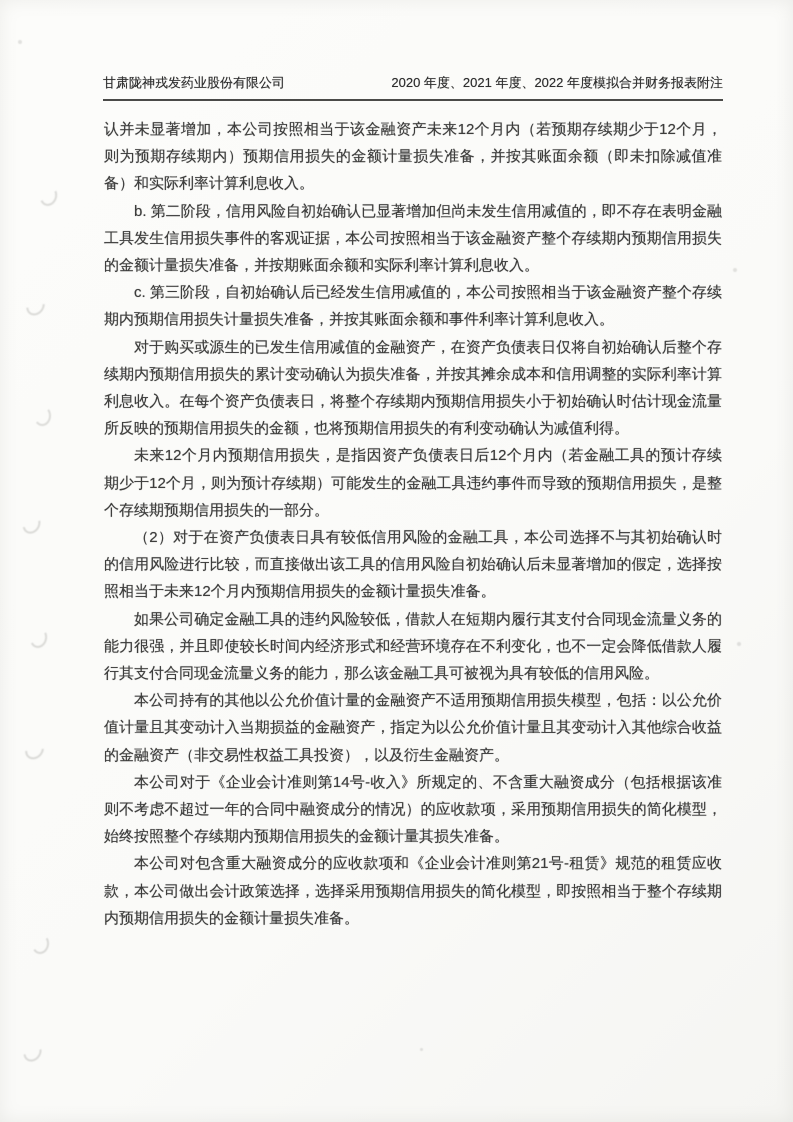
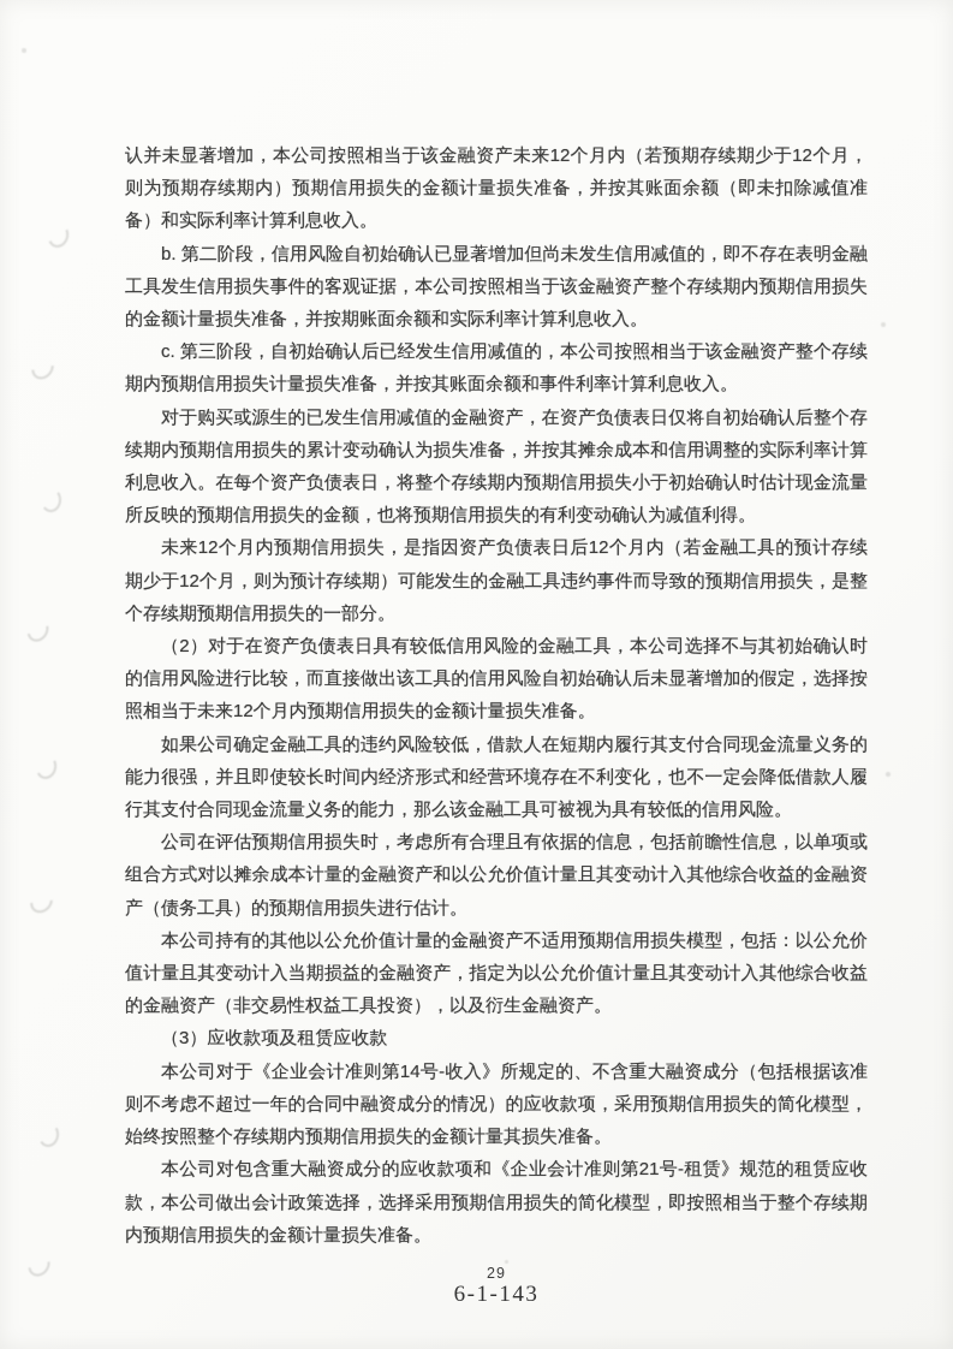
- 甘肃陇神戎发药业股份有限公司
- 2020 年度、2021 年度、2022 年度模拟合并财务报表附注
  认并未显著增加，本公司按照相当于该金融资产未来12个月内（若预期存续期少于12个月，则为预期存续期内）预期信用损失的金额计量损失准备，并按其账面余额（即未扣除减值准备）和实际利率计算利息收入。
  b. 第二阶段，信用风险自初始确认已显著增加但尚未发生信用减值的，即不存在表明金融工具发生信用损失事件的客观证据，本公司按照相当于该金融资产整个存续期内预期信用损失的金额计量损失准备，并按期账面余额和实际利率计算利息收入。
  c. 第三阶段，自初始确认后已经发生信用减值的，本公司按照相当于该金融资产整个存续期内预期信用损失计量损失准备，并按其账面余额和事件利率计算利息收入。
  对于购买或源生的已发生信用减值的金融资产，在资产负债表日仅将自初始确认后整个存续期内预期信用损失的累计变动确认为损失准备，并按其摊余成本和信用调整的实际利率计算利息收入。在每个资产负债表日，将整个存续期内预期信用损失小于初始确认时估计现金流量所反映的预期信用损失的金额，也将预期信用损失的有利变动确认为减值利得。
  未来12个月内预期信用损失，是指因资产负债表日后12个月内（若金融工具的预计存续期少于12个月，则为预计存续期）可能发生的金融工具违约事件而导致的预期信用损失，是整个存续期预期信用损失的一部分。
  （2）对于在资产负债表日具有较低信用风险的金融工具，本公司选择不与其初始确认时的信用风险进行比较，而直接做出该工具的信用风险自初始确认后未显著增加的假定，选择按照相当于未来12个月内预期信用损失的金额计量损失准备。
  如果公司确定金融工具的违约风险较低，借款人在短期内履行其支付合同现金流量义务的能力很强，并且即使较长时间内经济形式和经营环境存在不利变化，也不一定会降低借款人履行其支付合同现金流量义务的能力，那么该金融工具可被视为具有较低的信用风险。
+ 公司在评估预期信用损失时，考虑所有合理且有依据的信息，包括前瞻性信息，以单项或组合方式对以摊余成本计量的金融资产和以公允价值计量且其变动计入其他综合收益的金融资产（债务工具）的预期信用损失进行估计。
  本公司持有的其他以公允价值计量的金融资产不适用预期信用损失模型，包括：以公允价值计量且其变动计入当期损益的金融资产，指定为以公允价值计量且其变动计入其他综合收益的金融资产（非交易性权益工具投资），以及衍生金融资产。
+ （3）应收款项及租赁应收款
  本公司对于《企业会计准则第14号-收入》所规定的、不含重大融资成分（包括根据该准则不考虑不超过一年的合同中融资成分的情况）的应收款项，采用预期信用损失的简化模型，始终按照整个存续期内预期信用损失的金额计量其损失准备。
  本公司对包含重大融资成分的应收款项和《企业会计准则第21号-租赁》规范的租赁应收款，本公司做出会计政策选择，选择采用预期信用损失的简化模型，即按照相当于整个存续期内预期信用损失的金额计量损失准备。
+ 29
+ 6-1-143
